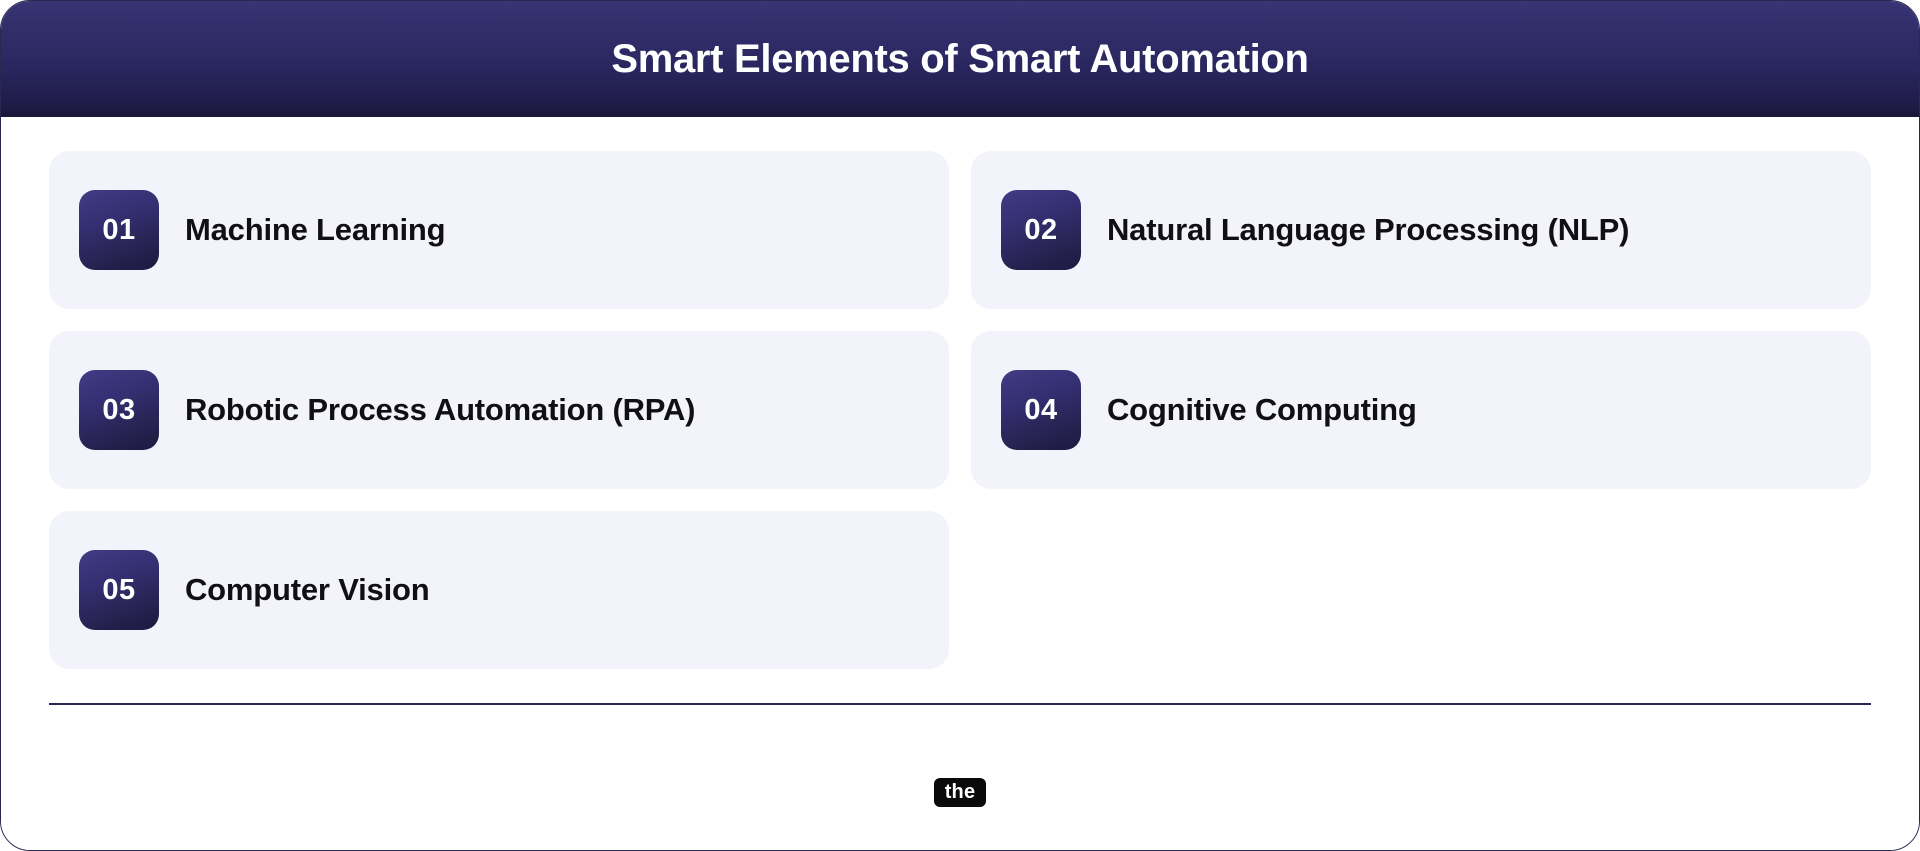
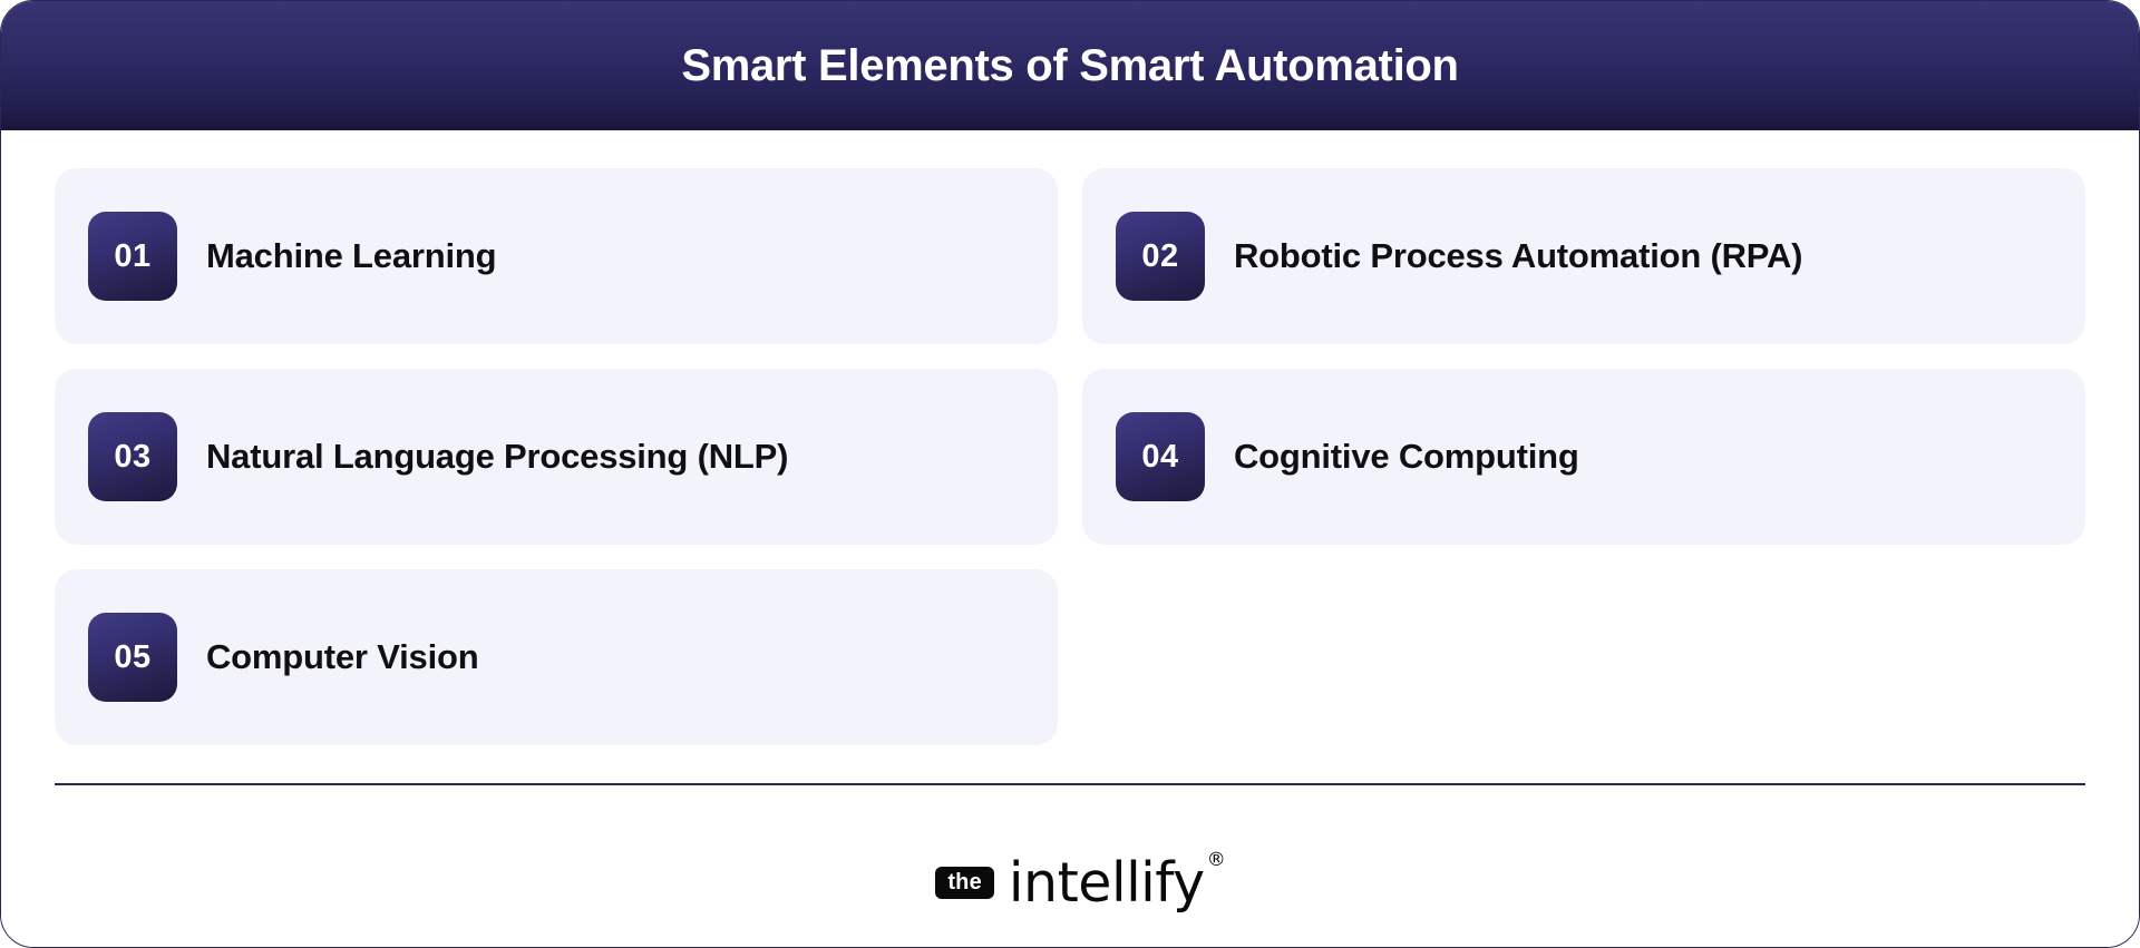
  Smart Elements of Smart Automation
  01
  Machine Learning
  02
- Natural Language Processing (NLP)
+ Robotic Process Automation (RPA)
  03
- Robotic Process Automation (RPA)
+ Natural Language Processing (NLP)
  04
  Cognitive Computing
  05
  Computer Vision
  the
+ intellify
+ ®
